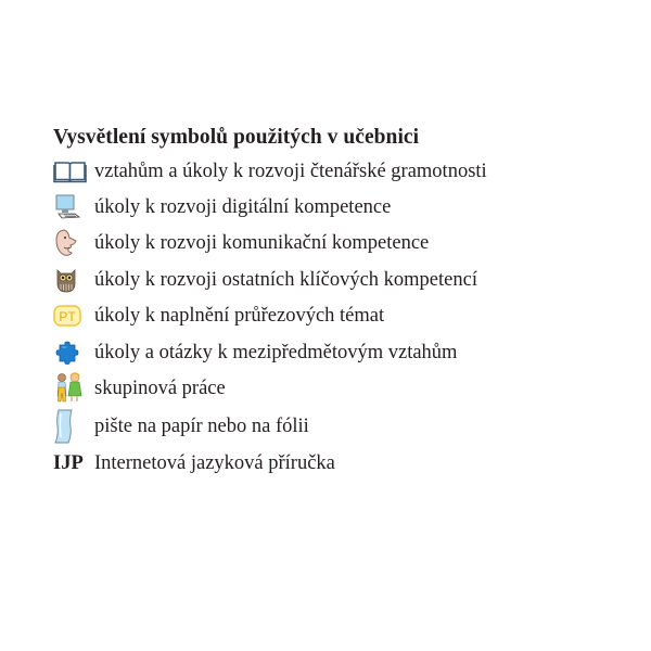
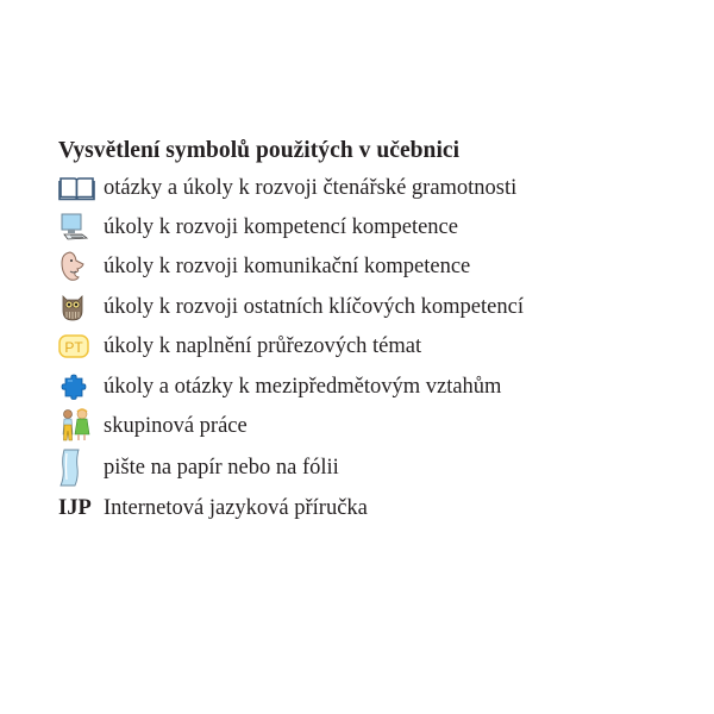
  Vysvětlení symbolů použitých v učebnici
- vztahům a úkoly k rozvoji čtenářské gramotnosti
+ otázky a úkoly k rozvoji čtenářské gramotnosti
- úkoly k rozvoji digitální kompetence
+ úkoly k rozvoji kompetencí kompetence
  úkoly k rozvoji komunikační kompetence
  úkoly k rozvoji ostatních klíčových kompetencí
  PT
  úkoly k naplnění průřezových témat
  úkoly a otázky k mezipředmětovým vztahům
  skupinová práce
  pište na papír nebo na fólii
  IJP
  Internetová jazyková příručka
